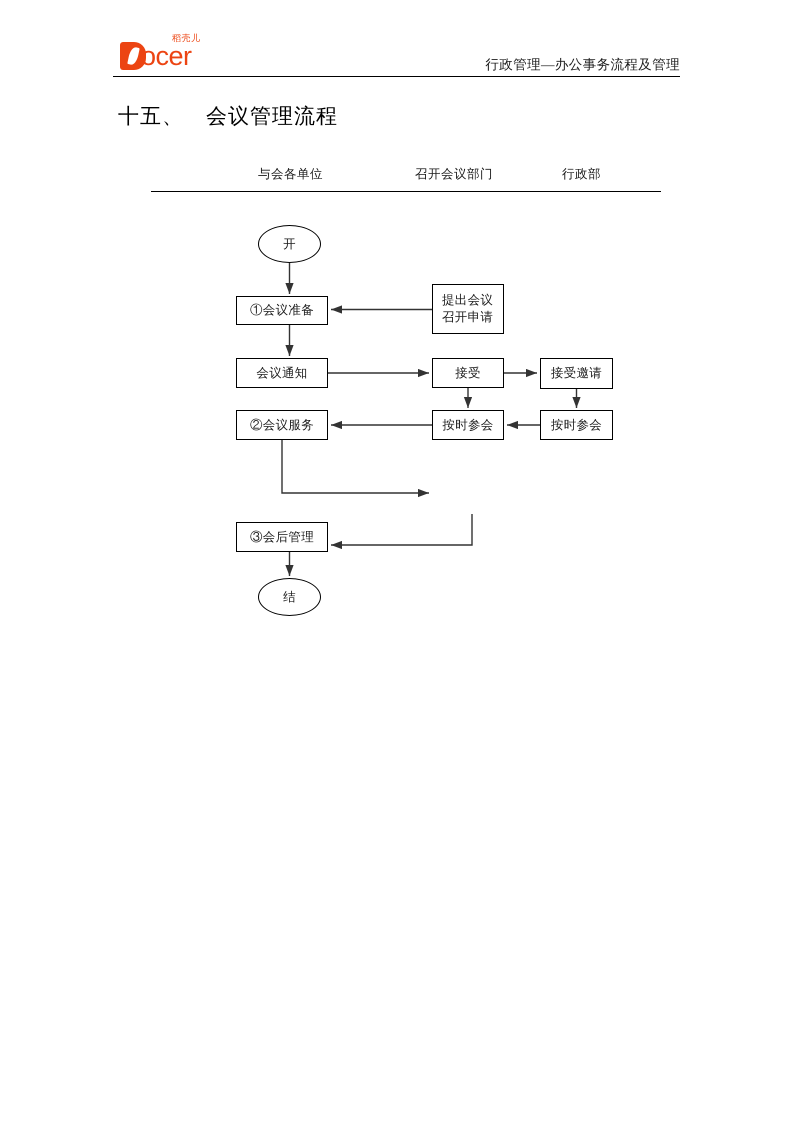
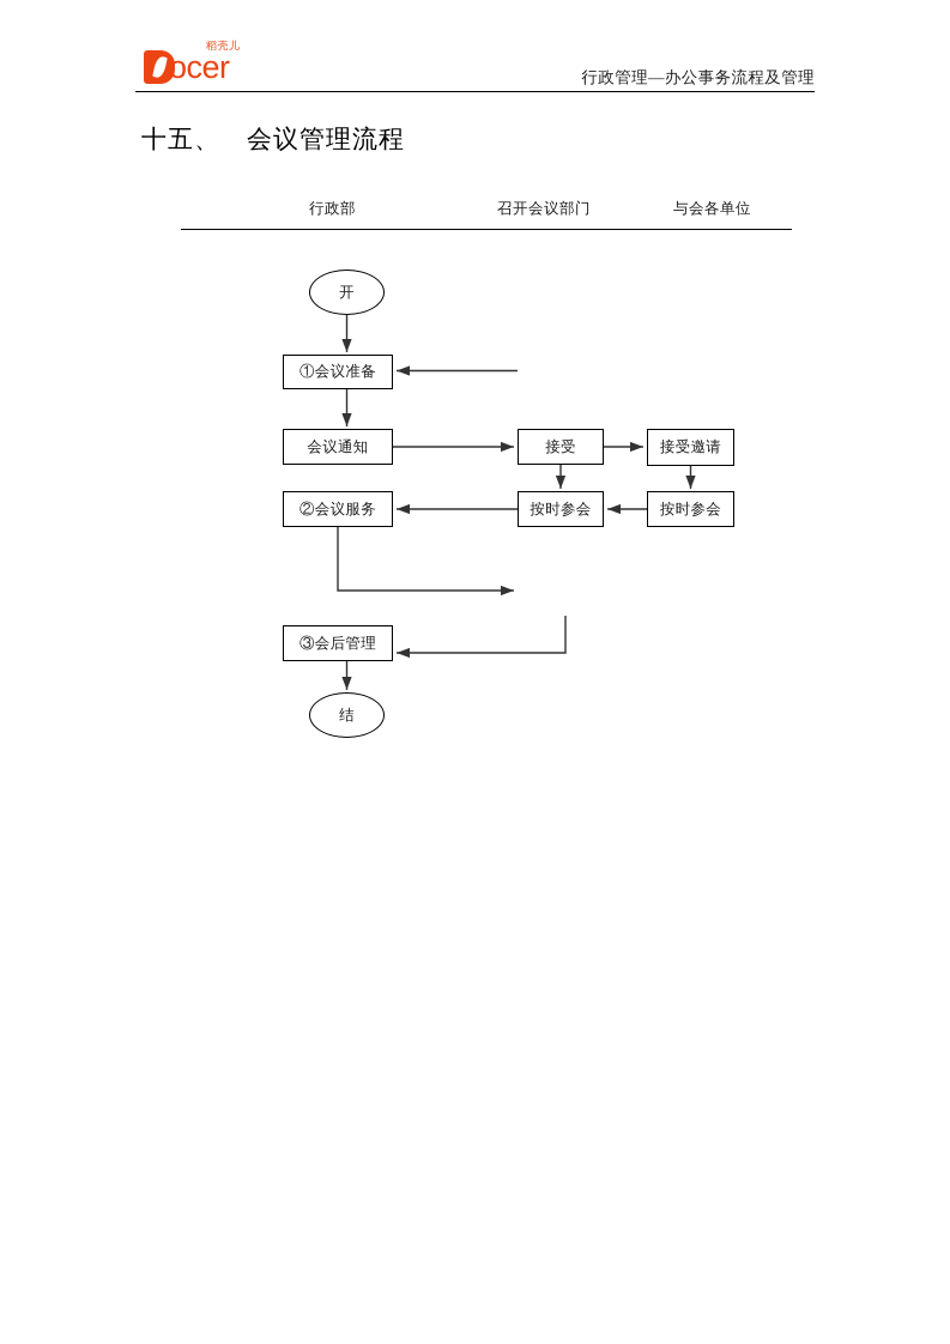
  ocer
  稻壳儿
  行政管理—办公事务流程及管理
  十五、 会议管理流程
- 与会各单位
+ 行政部
  召开会议部门
- 行政部
+ 与会各单位
  开
  ①会议准备
  会议通知
  ②会议服务
  ③会后管理
  结
- 提出会议
- 召开申请
  接受
  按时参会
  接受邀请
  按时参会
